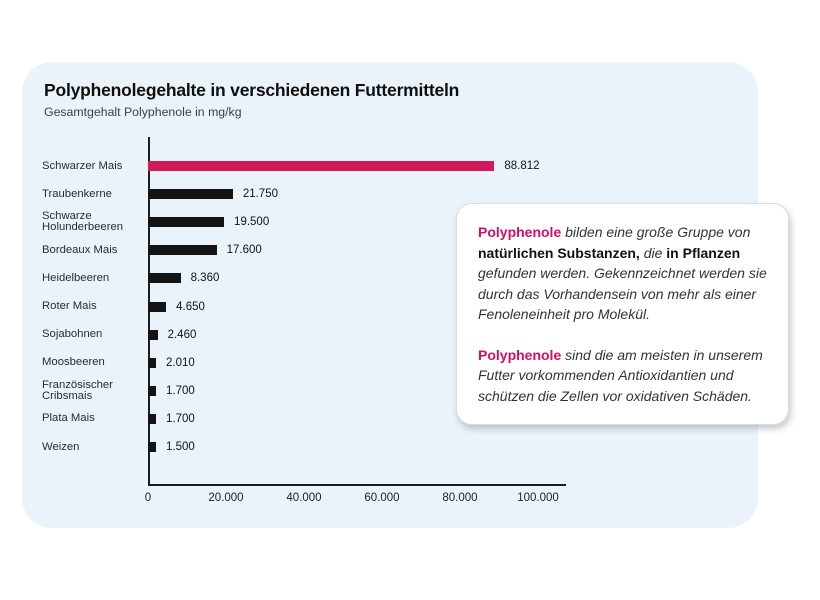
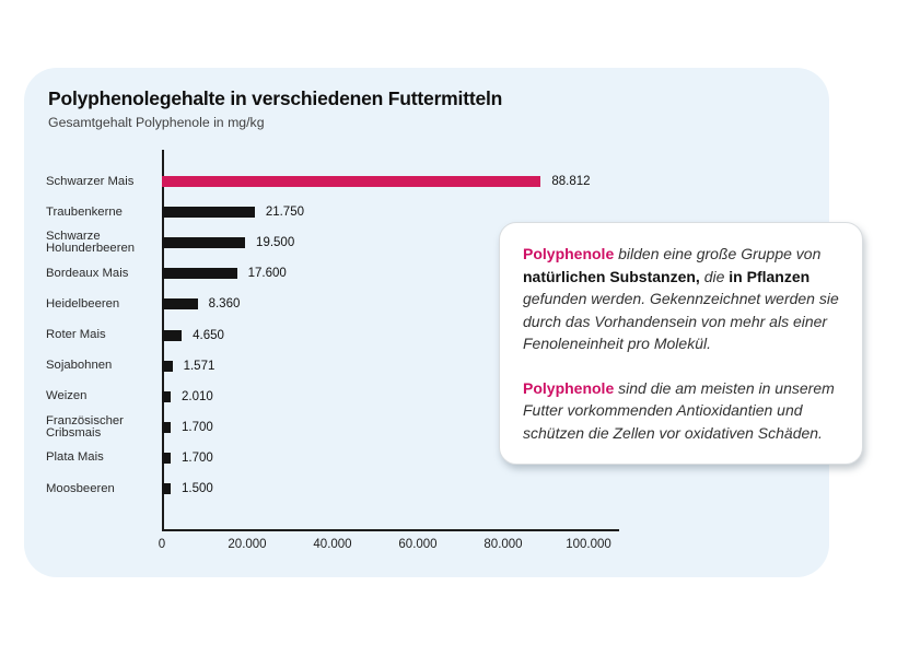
  Polyphenolegehalte in verschiedenen Futtermitteln
  Gesamtgehalt Polyphenole in mg/kg
  Schwarzer Mais
  88.812
  Traubenkerne
  21.750
  Schwarze Holunderbeeren
  19.500
  Bordeaux Mais
  17.600
  Heidelbeeren
  8.360
  Roter Mais
  4.650
  Sojabohnen
- 2.460
+ 1.571
- Moosbeeren
+ Weizen
  2.010
  Französischer Cribsmais
  1.700
  Plata Mais
  1.700
- Weizen
+ Moosbeeren
  1.500
  0
  20.000
  40.000
  60.000
  80.000
  100.000
  Polyphenole bilden eine große Gruppe von natürlichen Substanzen, die in Pflanzen gefunden werden. Gekennzeichnet werden sie durch das Vorhandensein von mehr als einer Fenoleneinheit pro Molekül.
  Polyphenole sind die am meisten in unserem Futter vorkommenden Antioxidantien und schützen die Zellen vor oxidativen Schäden.
